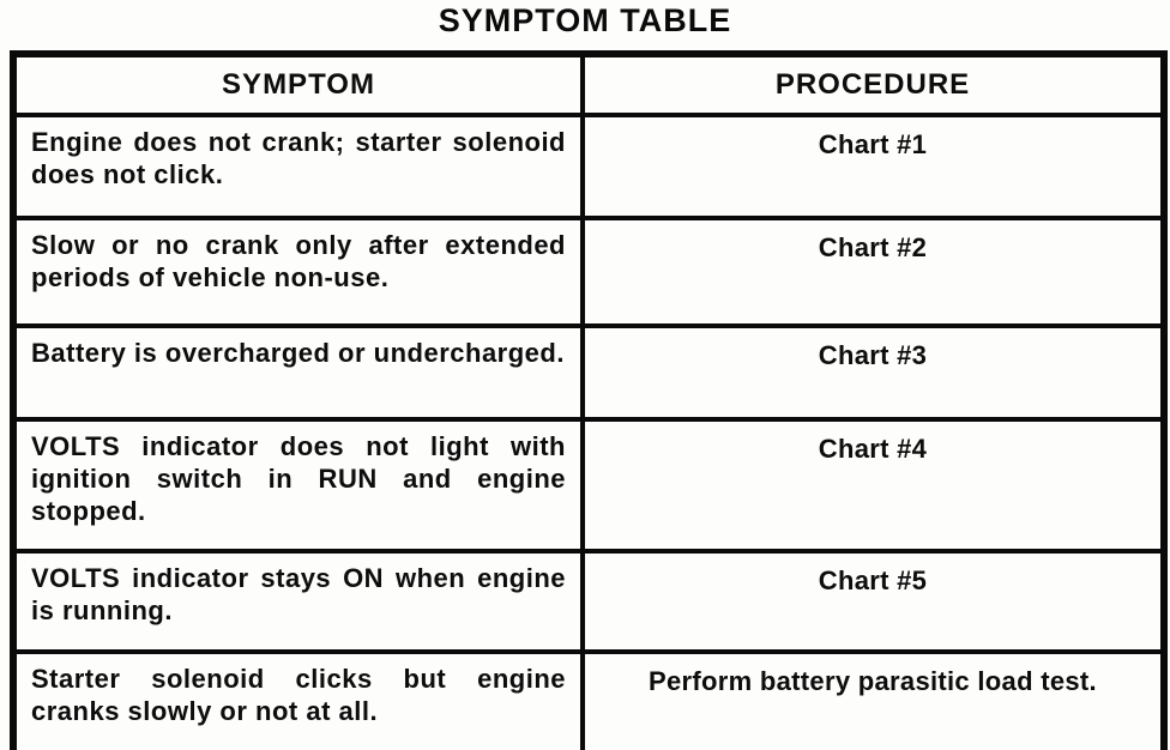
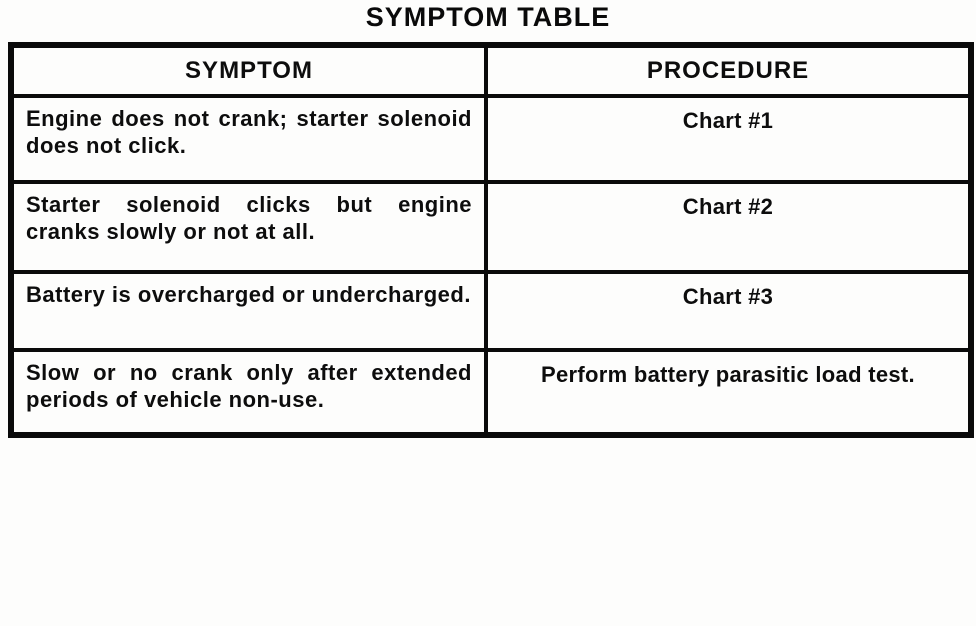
  SYMPTOM TABLE
  SYMPTOM	PROCEDURE
  Engine does not crank; starter solenoid does not click.	Chart #1
- Slow or no crank only after extended periods of vehicle non-use.	Chart #2
+ Starter solenoid clicks but engine cranks slowly or not at all.	Chart #2
  Battery is overcharged or undercharged.	Chart #3
- VOLTS indicator does not light with ignition switch in RUN and engine stopped.	Chart #4
- VOLTS indicator stays ON when engine is running.	Chart #5
- Starter solenoid clicks but engine cranks slowly or not at all.	Perform battery parasitic load test.
+ Slow or no crank only after extended periods of vehicle non-use.	Perform battery parasitic load test.
